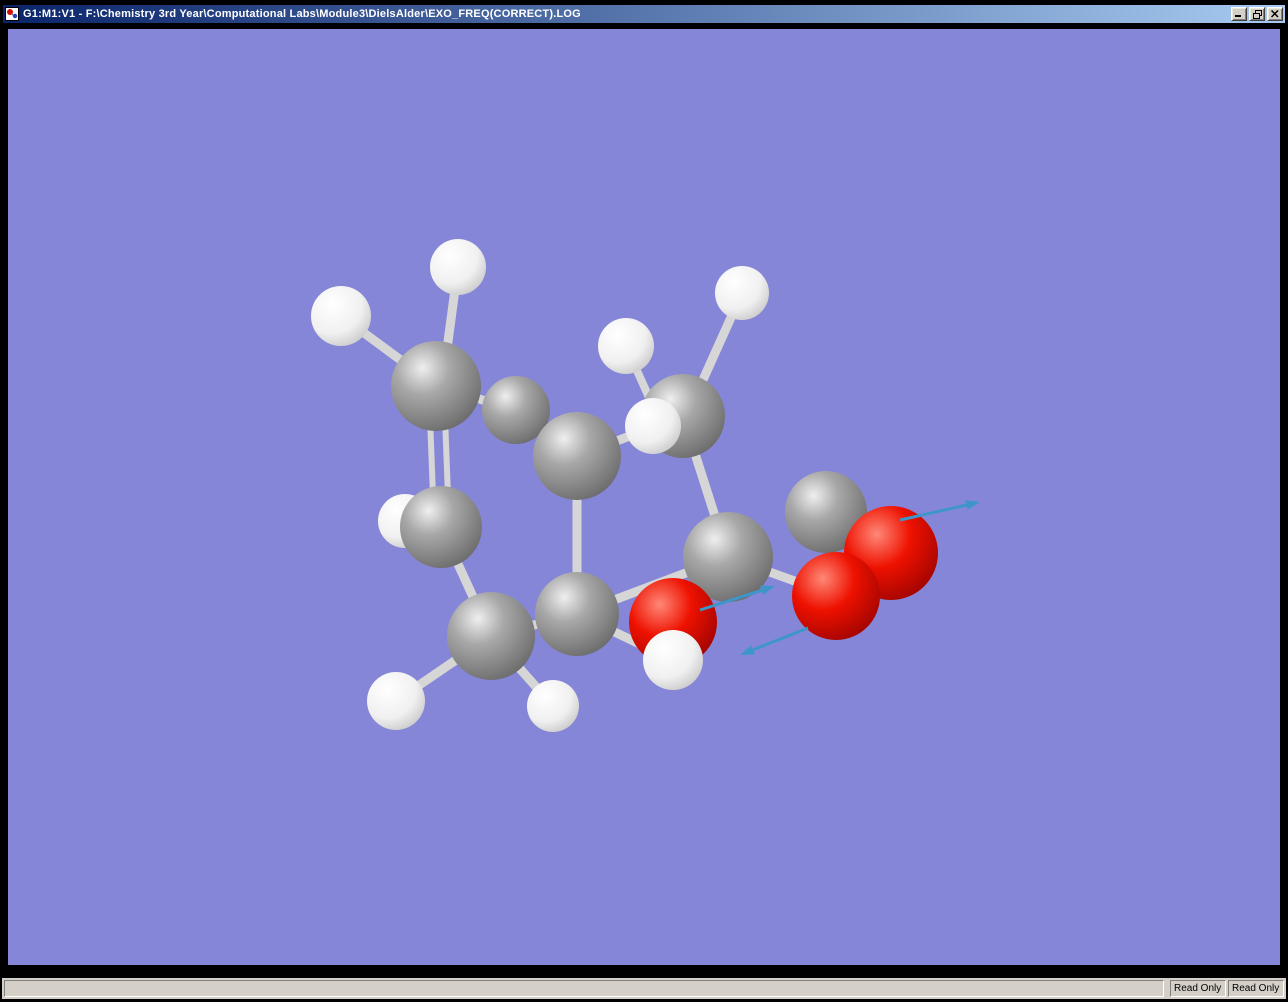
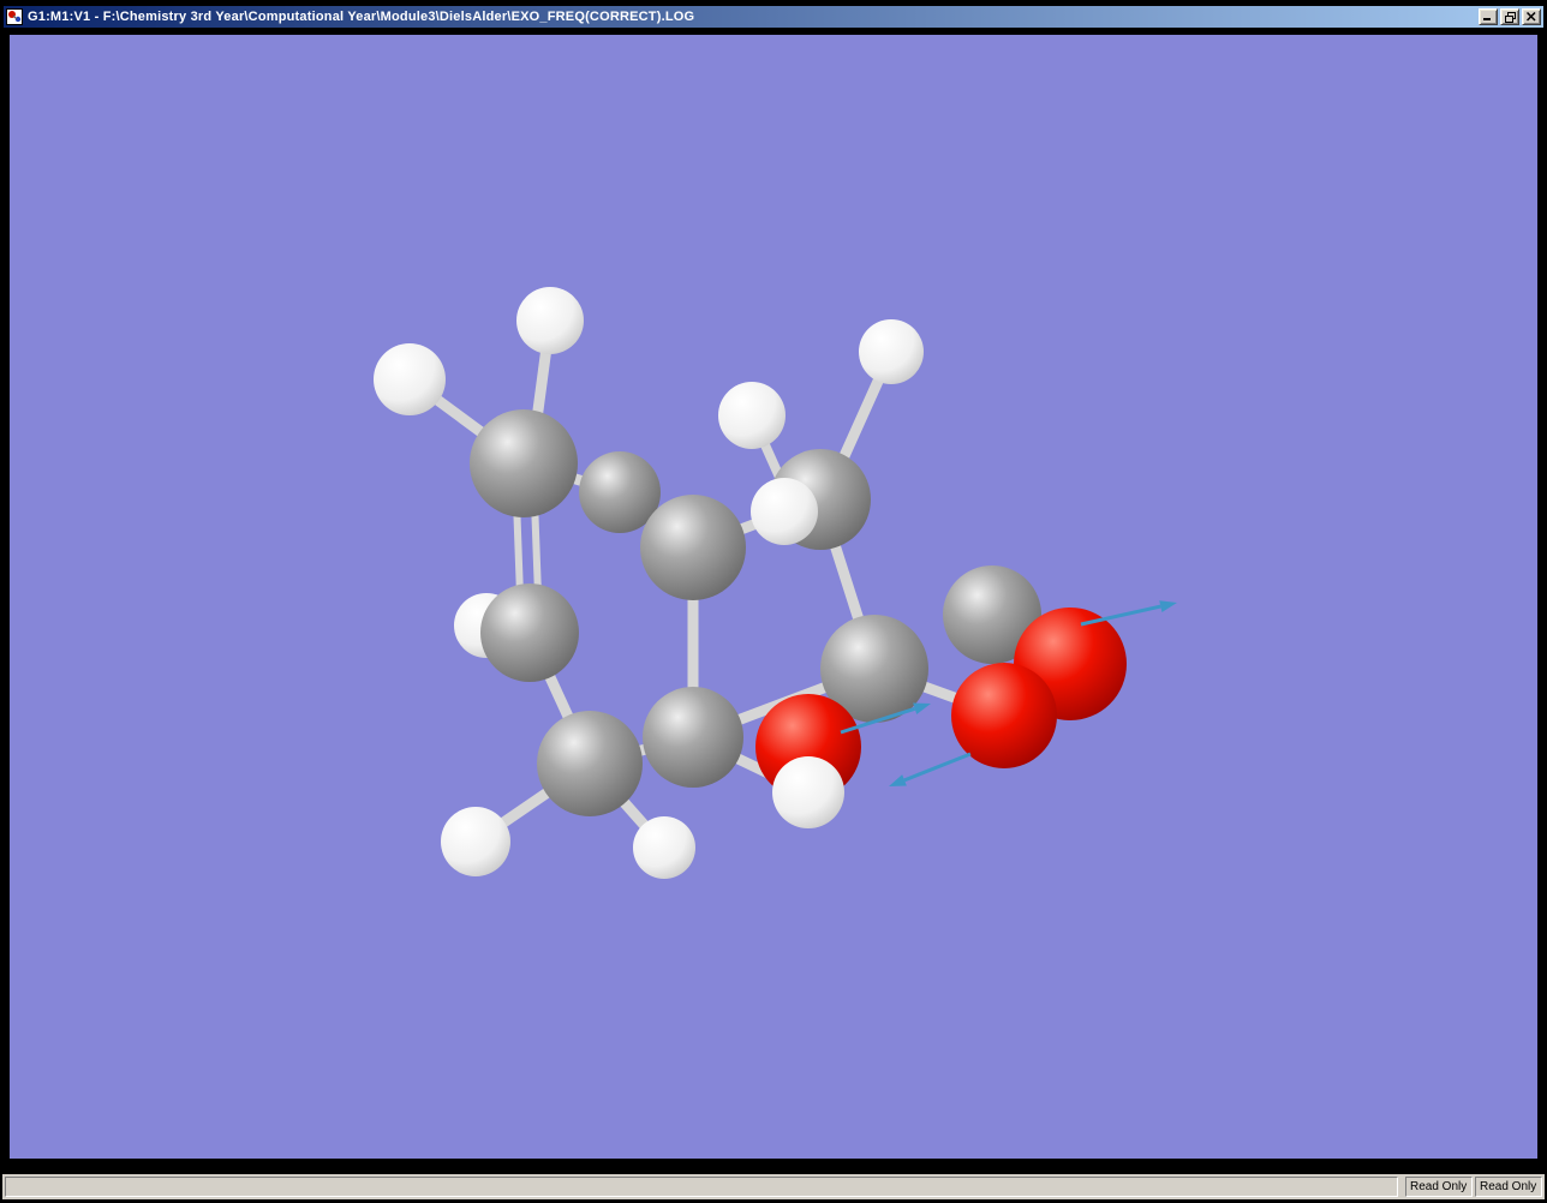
- G1:M1:V1 - F:\Chemistry 3rd Year\Computational Labs\Module3\DielsAlder\EXO_FREQ(CORRECT).LOG
+ G1:M1:V1 - F:\Chemistry 3rd Year\Computational Year\Module3\DielsAlder\EXO_FREQ(CORRECT).LOG
  Read Only
  Read Only
